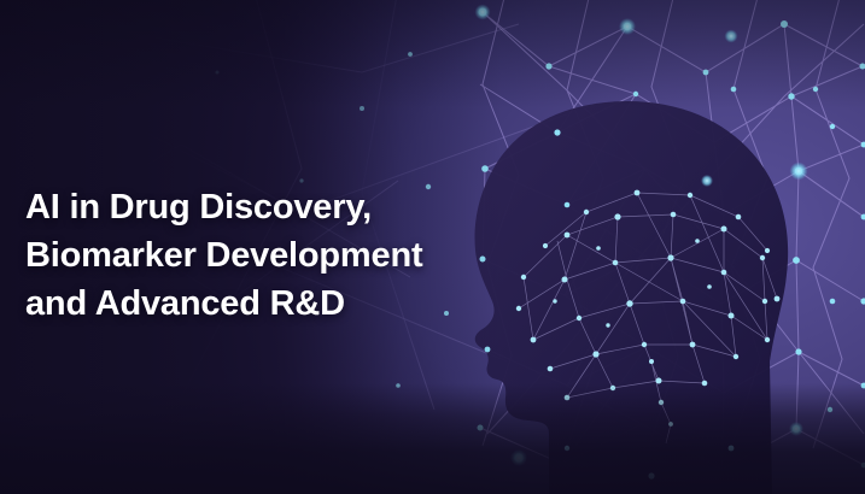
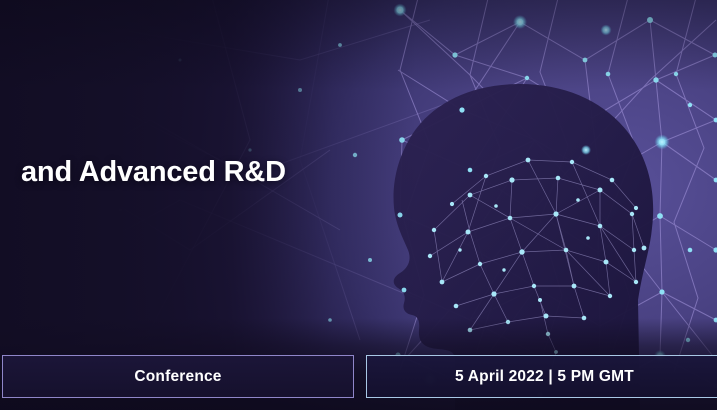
- AI in Drug Discovery,
- Biomarker Development
  and Advanced R&D
+ Conference
+ 5 April 2022 | 5 PM GMT
